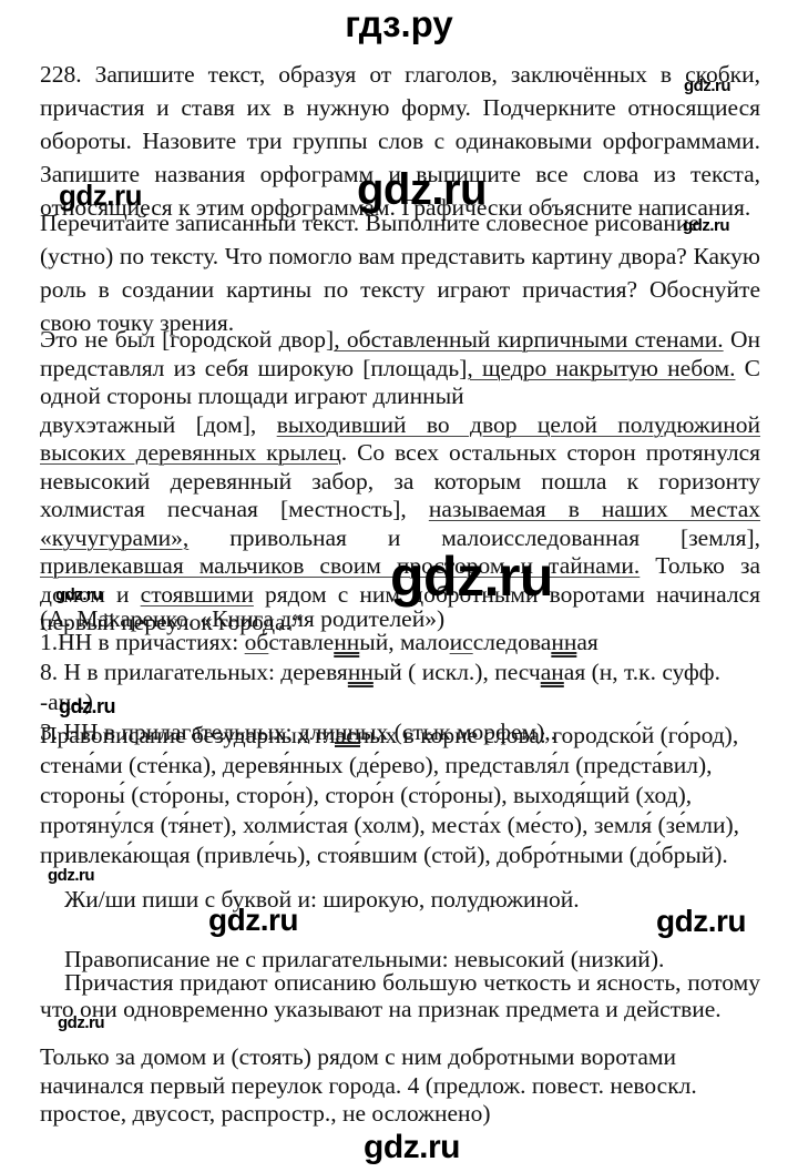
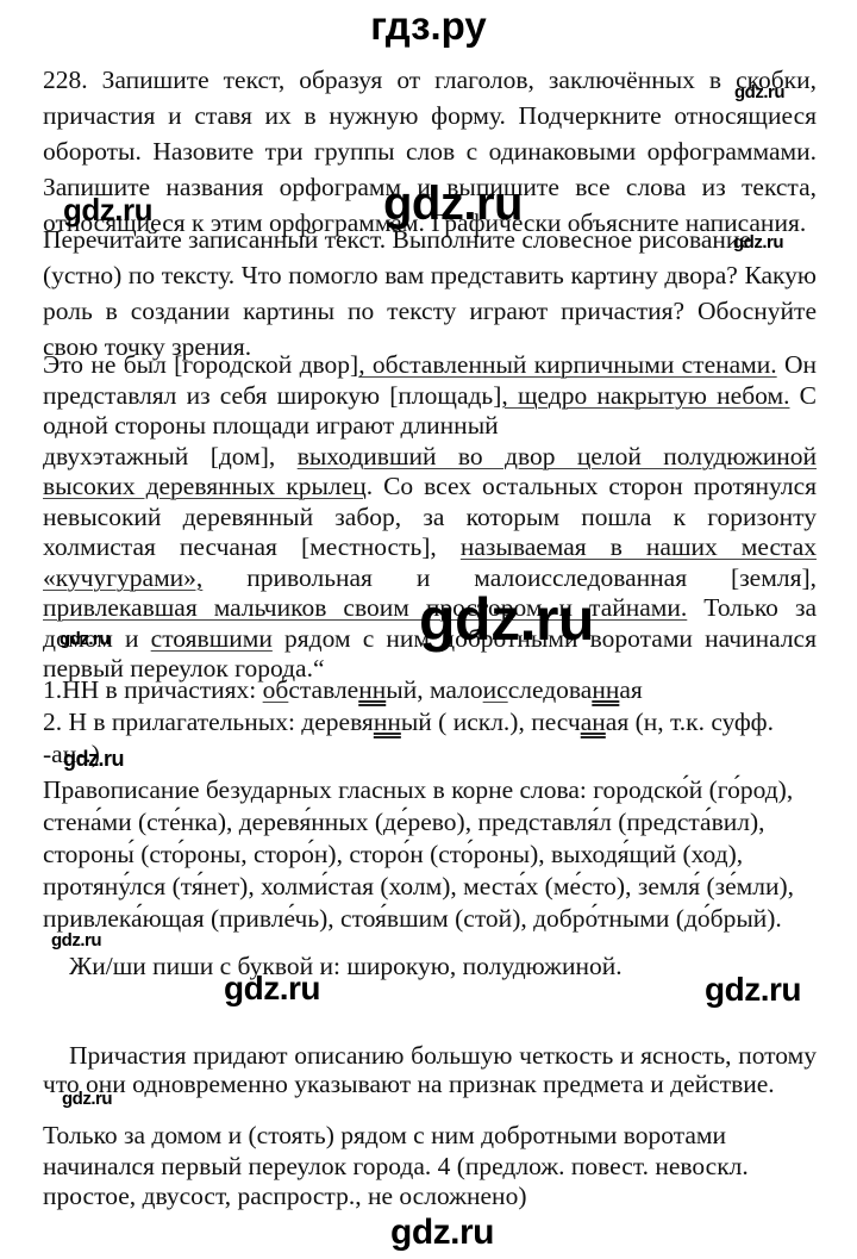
  гдз.ру
  228. Запишите текст, образуя от глаголов, заключённых в скобки, причастия и ставя их в нужную форму. Подчеркните относящиеся обороты. Назовите три группы слов с одинаковыми орфограммами. Запишите названия орфограмм и выпишите все слова из текста, относящиеся к этим орфограммам. Графически объясните написания.
  Перечитайте записанный текст. Выполните словесное рисование
  (устно) по тексту. Что помогло вам представить картину двора? Какую роль в создании картины по тексту играют причастия? Обоснуйте свою точку зрения.
  Это не был [городской двор], обставленный кирпичными стенами. Он представлял из себя широкую [площадь], щедро накрытую небом. С одной стороны площади играют длинный
  двухэтажный [дом], выходивший во двор целой полудюжиной высоких деревянных крылец. Со всех остальных сторон протянулся невысокий деревянный забор, за которым пошла к горизонту холмистая песчаная [местность], называемая в наших местах «кучугурами», привольная и малоисследованная [земля], привлекавшая мальчиков своим простором и тайнами. Только за домом и стоявшими рядом с ним добротными воротами начинался первый переулок города.“
- (А. Макаренко. «Книга для родителей»)
  1.НН в причастиях: обставленный, малоисследованная
- 8. Н в прилагательных: деревянный ( искл.), песчаная (н, т.к. суфф. -ан-.)
+ 2. Н в прилагательных: деревянный ( искл.), песчаная (н, т.к. суфф. -ан-.)
- 3. НН в прилагательных: длинных (стык морфем),.
  Правописание безударных гласных в корне слова: городско́й (го́род), стена́ми (сте́нка), деревя́нных (де́рево), представля́л (предста́вил), стороны́ (сто́роны, сторо́н), сторо́н (сто́роны), выходя́щий (ход), протяну́лся (тя́нет), холми́стая (холм), места́х (ме́сто), земля́ (зе́мли), привлека́ющая (привле́чь), стоя́вшим (стой), добро́тными (до́брый).
  Жи/ши пиши с буквой и: широкую, полудюжиной.
- Правописание не с прилагательными: невысокий (низкий).
  Причастия придают описанию большую четкость и ясность, потому что они одновременно указывают на признак предмета и действие.
  Только за домом и (стоять) рядом с ним добротными воротами начинался первый переулок города. 4 (предлож. повест. невоскл. простое, двусост, распростр., не осложнено)
  gdz.ru
  gdz.ru
  gdz.ru
  gdz.ru
  gdz.ru
  gdz.ru
  gdz.ru
  gdz.ru
  gdz.ru
  gdz.ru
  gdz.ru
  gdz.ru
